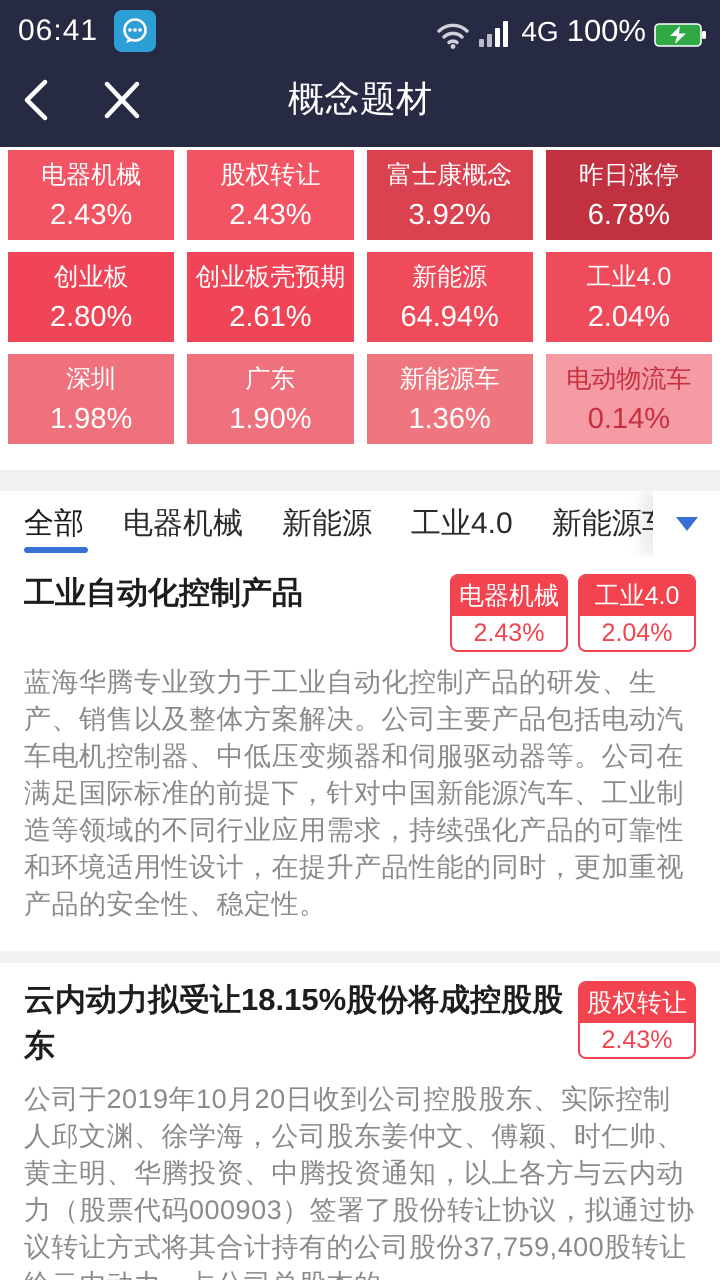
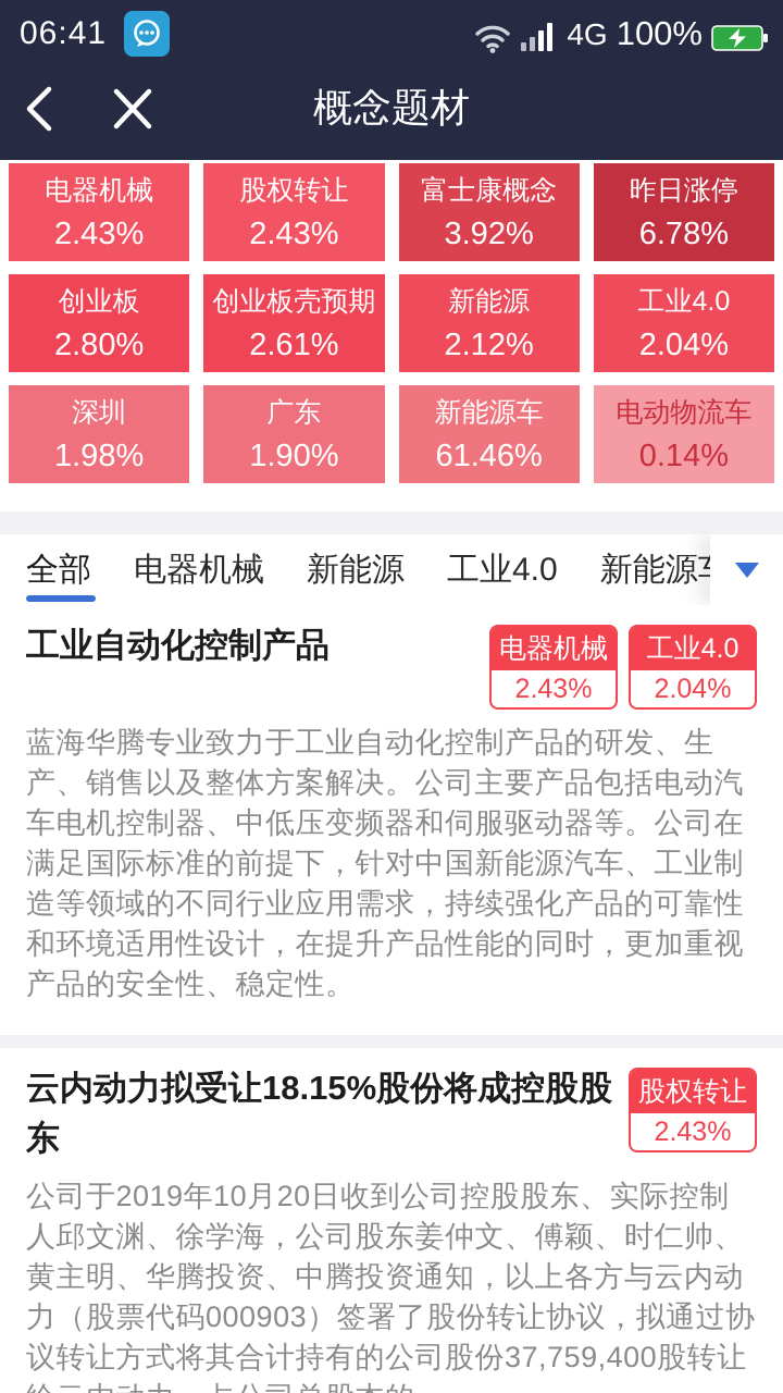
  06:41
  4G
  100%
  概念题材
  电器机械
  2.43%
  股权转让
  2.43%
  富士康概念
  3.92%
  昨日涨停
  6.78%
  创业板
  2.80%
  创业板壳预期
  2.61%
  新能源
- 64.94%
+ 2.12%
  工业4.0
  2.04%
  深圳
  1.98%
  广东
  1.90%
  新能源车
- 1.36%
+ 61.46%
  电动物流车
  0.14%
  全部
  电器机械
  新能源
  工业4.0
  新能源
  工业自动化控制产品
  电器机械
  2.43%
  工业4.0
  2.04%
  蓝海华腾专业致力于工业自动化控制产品的研发、生产、销售以及整体方案解决。公司主要产品包括电动汽车电机控制器、中低压变频器和伺服驱动器等。公司在满足国际标准的前提下，针对中国新能源汽车、工业制造等领域的不同行业应用需求，持续强化产品的可靠性和环境适用性设计，在提升产品性能的同时，更加重视产品的安全性、稳定性。
  云内动力拟受让18.15%股份将成控股股东
  股权转让
  2.43%
  公司于2019年10月20日收到公司控股股东、实际控制人邱文渊、徐学海，公司股东姜仲文、傅颖、时仁帅、黄主明、华腾投资、中腾投资通知，以上各方与云内动力（股票代码000903）签署了股份转让协议，拟通过协议转让方式将其合计持有的公司股份37,759,400股转让
